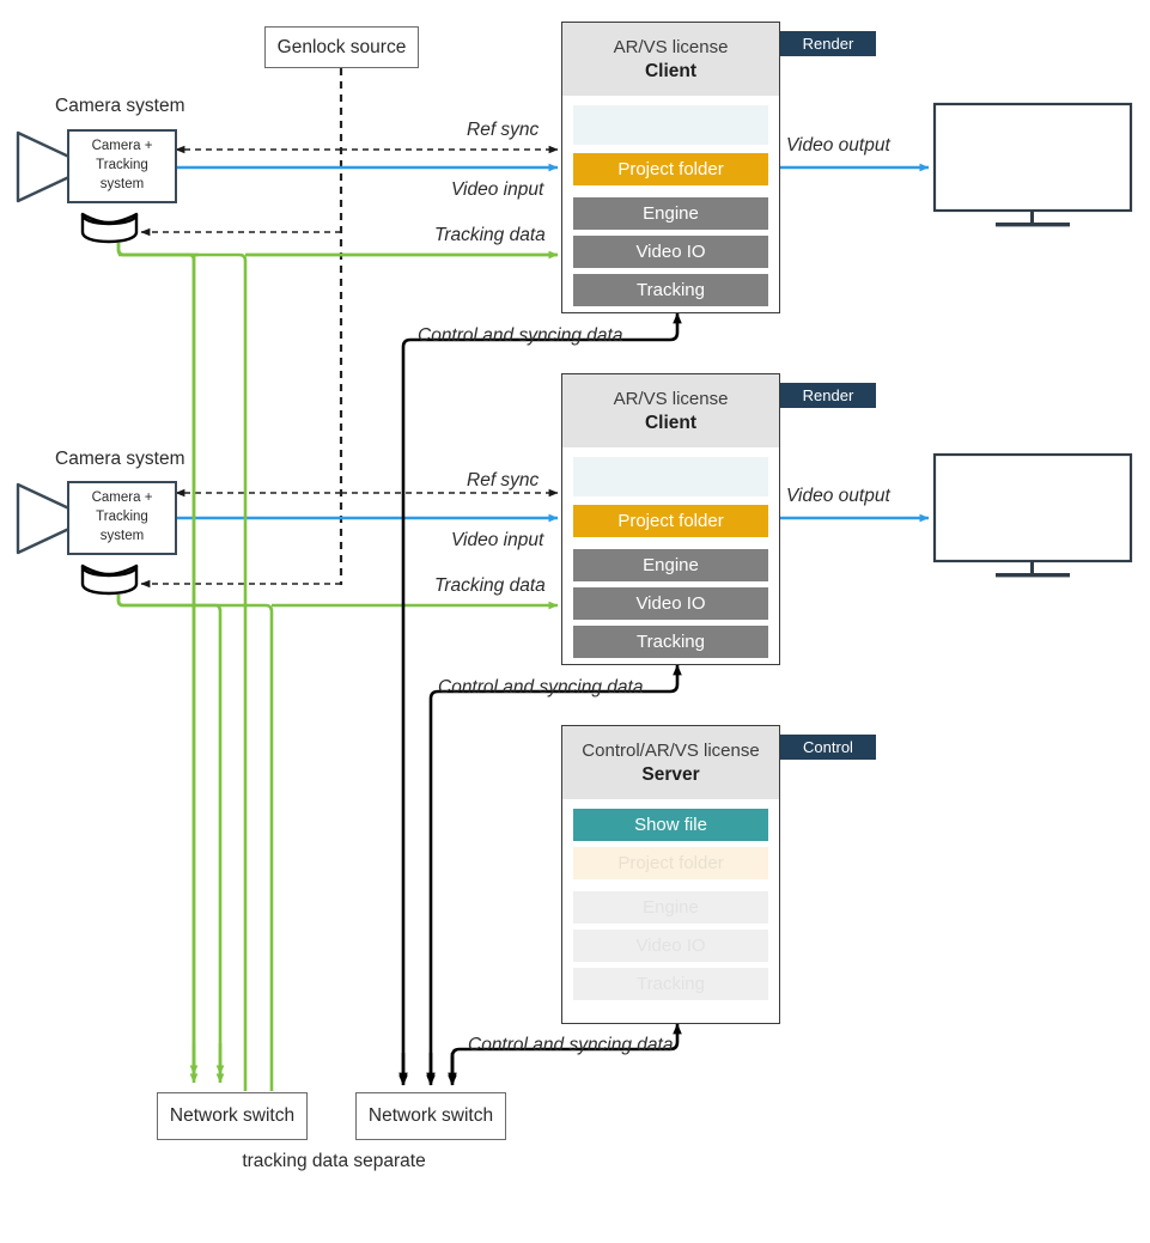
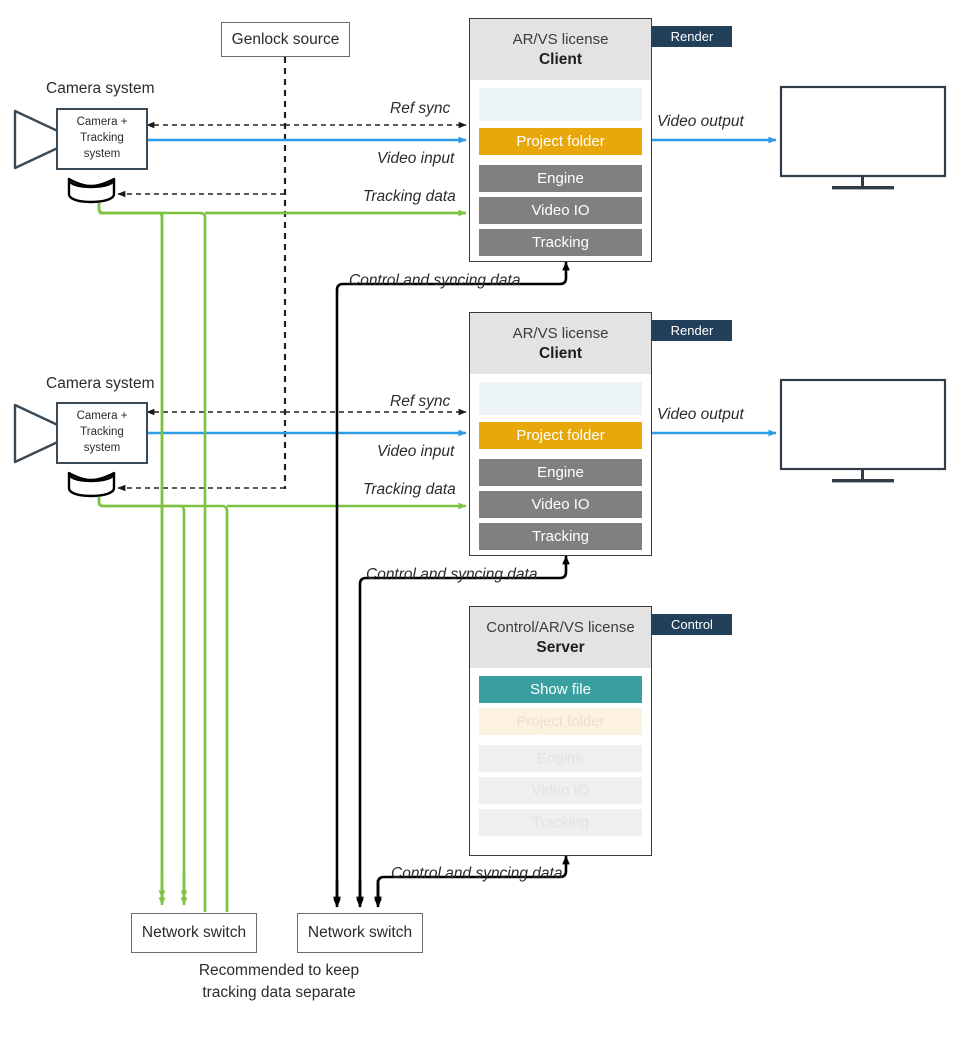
  Genlock source
  Camera system
  Camera +
  Tracking
  system
  Camera system
  Camera +
  Tracking
  system
  Render
  AR/VS license
  Client
  Project folder
  Engine
  Video IO
  Tracking
  Render
  AR/VS license
  Client
  Project folder
  Engine
  Video IO
  Tracking
  Control
  Control/AR/VS license
  Server
  Show file
  Network switch
  Network switch
  Ref sync
  Video input
  Tracking data
  Video output
  Control and syncing data
  Ref sync
  Video input
  Tracking data
  Video output
  Control and syncing data
  Control and syncing data
+ Recommended to keep
  tracking data separate
